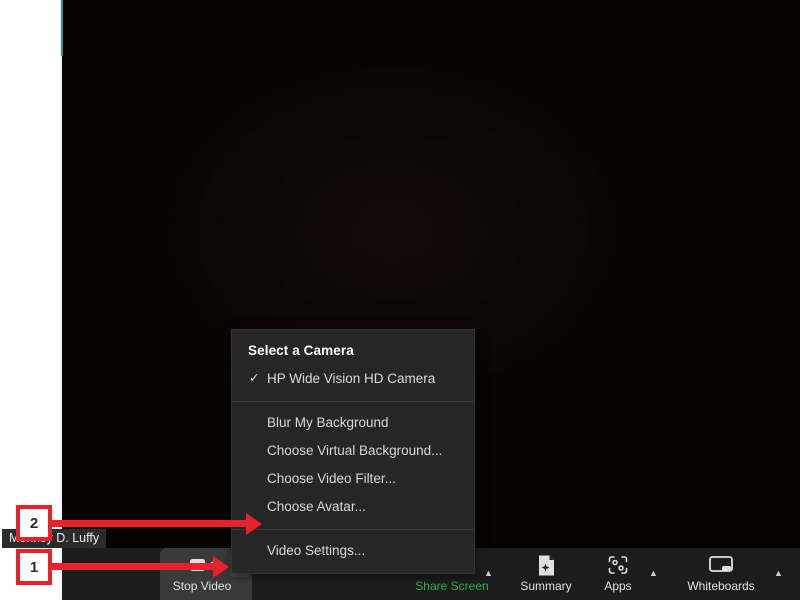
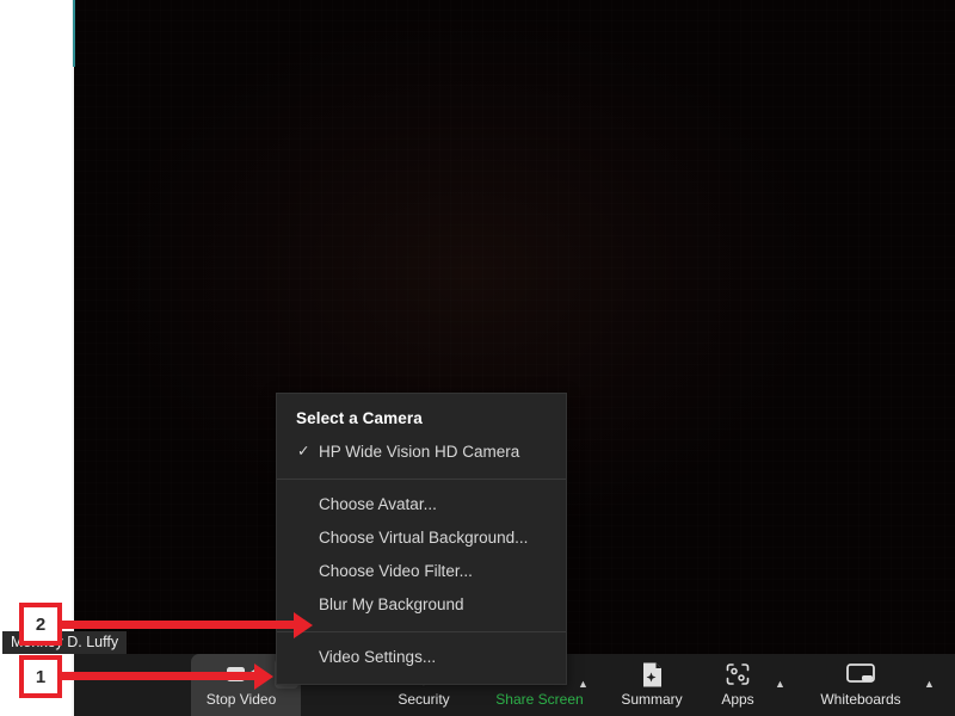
  Select a Camera
  HP Wide Vision HD Camera
- Blur My Background
+ Choose Avatar...
  Choose Virtual Background...
  Choose Video Filter...
- Choose Avatar...
+ Blur My Background
  Video Settings...
  Stop Video
+ Security
  Share Screen
  ▲
  Summary
  Apps
  ▲
  Whiteboards
  ▲
  2
  1
